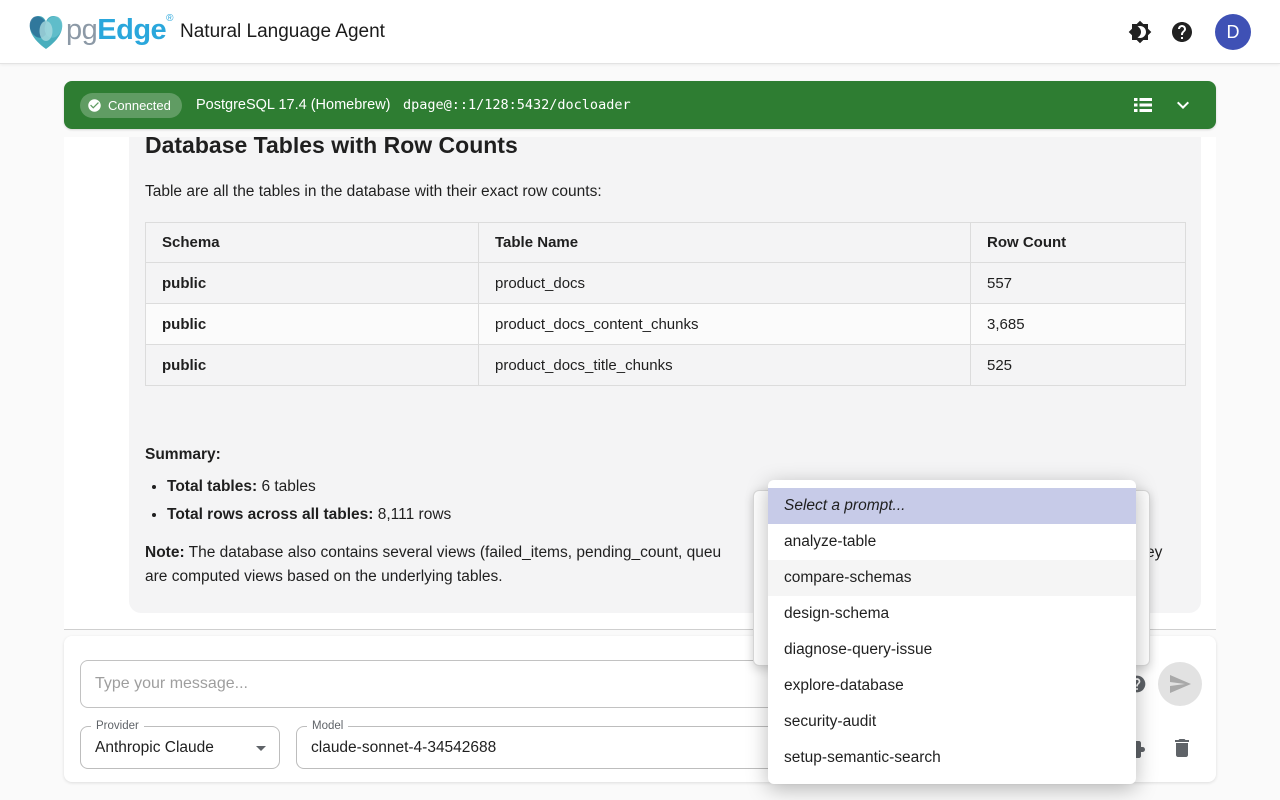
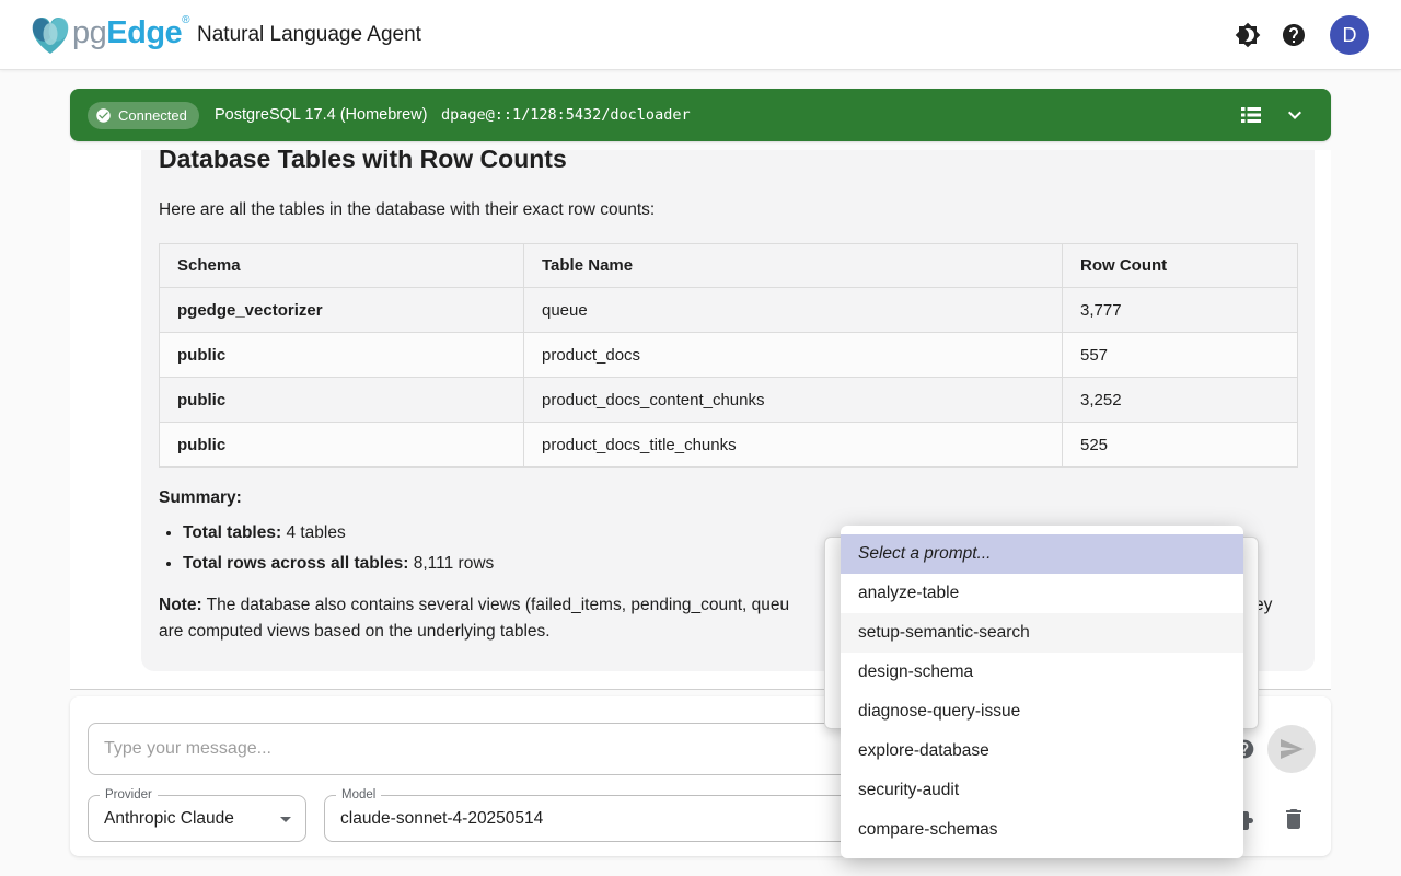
  pgEdge®
  Natural Language Agent
  D
  Connected
  PostgreSQL 17.4 (Homebrew)
  dpage@::1/128:5432/docloader
  Database Tables with Row Counts
- Table are all the tables in the database with their exact row counts:
+ Here are all the tables in the database with their exact row counts:
  Schema	Table Name	Row Count
+ pgedge_vectorizer	queue	3,777
  public	product_docs	557
- public	product_docs_content_chunks	3,685
+ public	product_docs_content_chunks	3,252
  public	product_docs_title_chunks	525
  Summary:
- Total tables: 6 tables
+ Total tables: 4 tables
  Total rows across all tables: 8,111 rows
  Note: The database also contains several views (failed_items, pending_count, queu
  ey
  are computed views based on the underlying tables.
  Type your message...
  Provider
  Anthropic Claude
  Model
- claude-sonnet-4-34542688
+ claude-sonnet-4-20250514
  Select a prompt...
  analyze-table
- compare-schemas
+ setup-semantic-search
  design-schema
  diagnose-query-issue
  explore-database
  security-audit
- setup-semantic-search
+ compare-schemas
